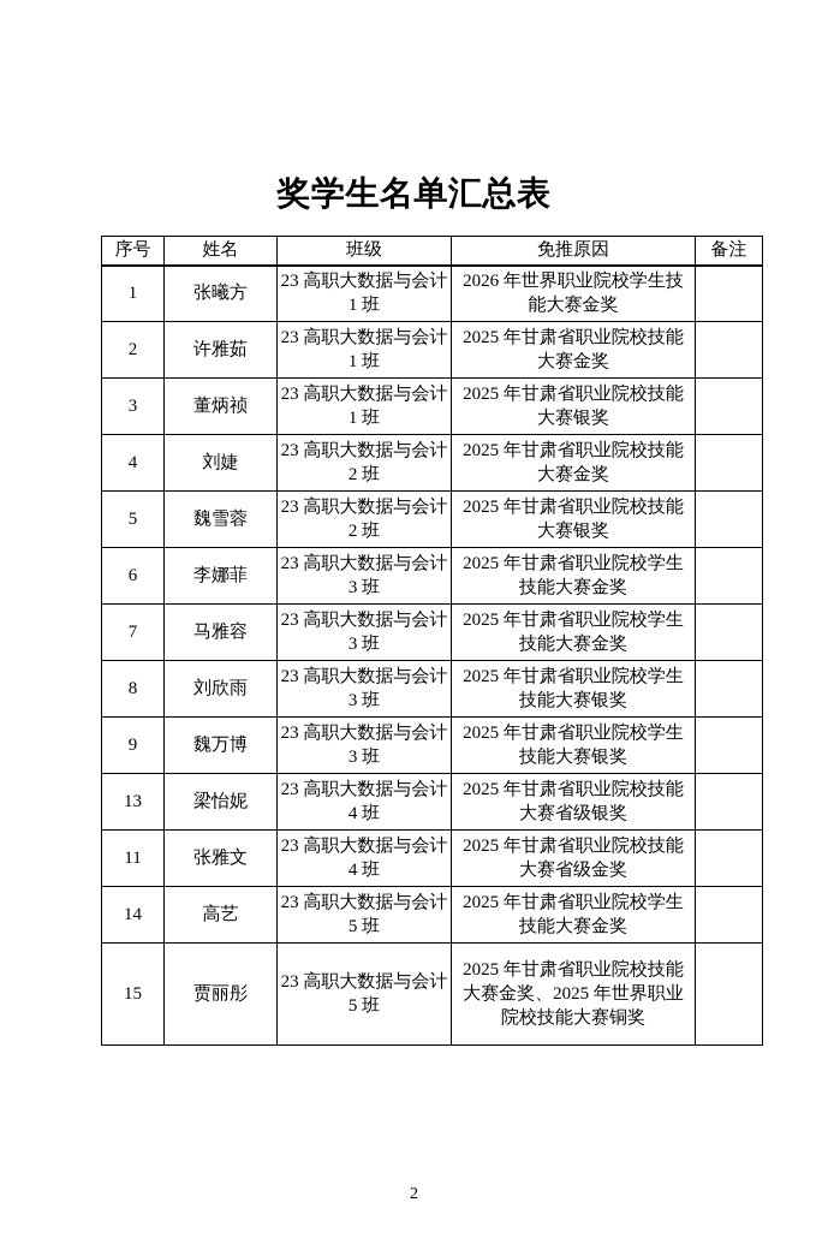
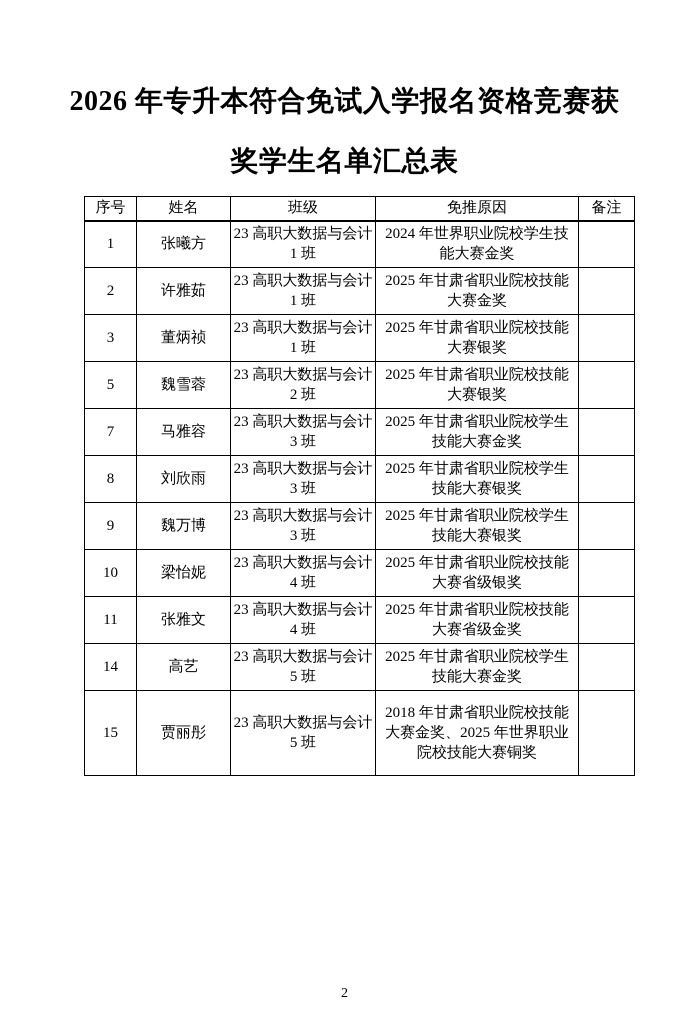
+ 2026 年专升本符合免试入学报名资格竞赛获
  奖学生名单汇总表
  序号	姓名	班级	免推原因	备注
- 1	张曦方	23 高职大数据与会计 1 班	2026 年世界职业院校学生技能大赛金奖
+ 1	张曦方	23 高职大数据与会计 1 班	2024 年世界职业院校学生技能大赛金奖
  2	许雅茹	23 高职大数据与会计 1 班	2025 年甘肃省职业院校技能大赛金奖
  3	董炳祯	23 高职大数据与会计 1 班	2025 年甘肃省职业院校技能大赛银奖
- 4	刘婕	23 高职大数据与会计 2 班	2025 年甘肃省职业院校技能大赛金奖
  5	魏雪蓉	23 高职大数据与会计 2 班	2025 年甘肃省职业院校技能大赛银奖
- 6	李娜菲	23 高职大数据与会计 3 班	2025 年甘肃省职业院校学生技能大赛金奖
  7	马雅容	23 高职大数据与会计 3 班	2025 年甘肃省职业院校学生技能大赛金奖
  8	刘欣雨	23 高职大数据与会计 3 班	2025 年甘肃省职业院校学生技能大赛银奖
  9	魏万博	23 高职大数据与会计 3 班	2025 年甘肃省职业院校学生技能大赛银奖
- 13	梁怡妮	23 高职大数据与会计 4 班	2025 年甘肃省职业院校技能大赛省级银奖
+ 10	梁怡妮	23 高职大数据与会计 4 班	2025 年甘肃省职业院校技能大赛省级银奖
  11	张雅文	23 高职大数据与会计 4 班	2025 年甘肃省职业院校技能大赛省级金奖
  14	高艺	23 高职大数据与会计 5 班	2025 年甘肃省职业院校学生技能大赛金奖
- 15	贾丽彤	23 高职大数据与会计 5 班	2025 年甘肃省职业院校技能大赛金奖、2025 年世界职业院校技能大赛铜奖
+ 15	贾丽彤	23 高职大数据与会计 5 班	2018 年甘肃省职业院校技能大赛金奖、2025 年世界职业院校技能大赛铜奖
  2
